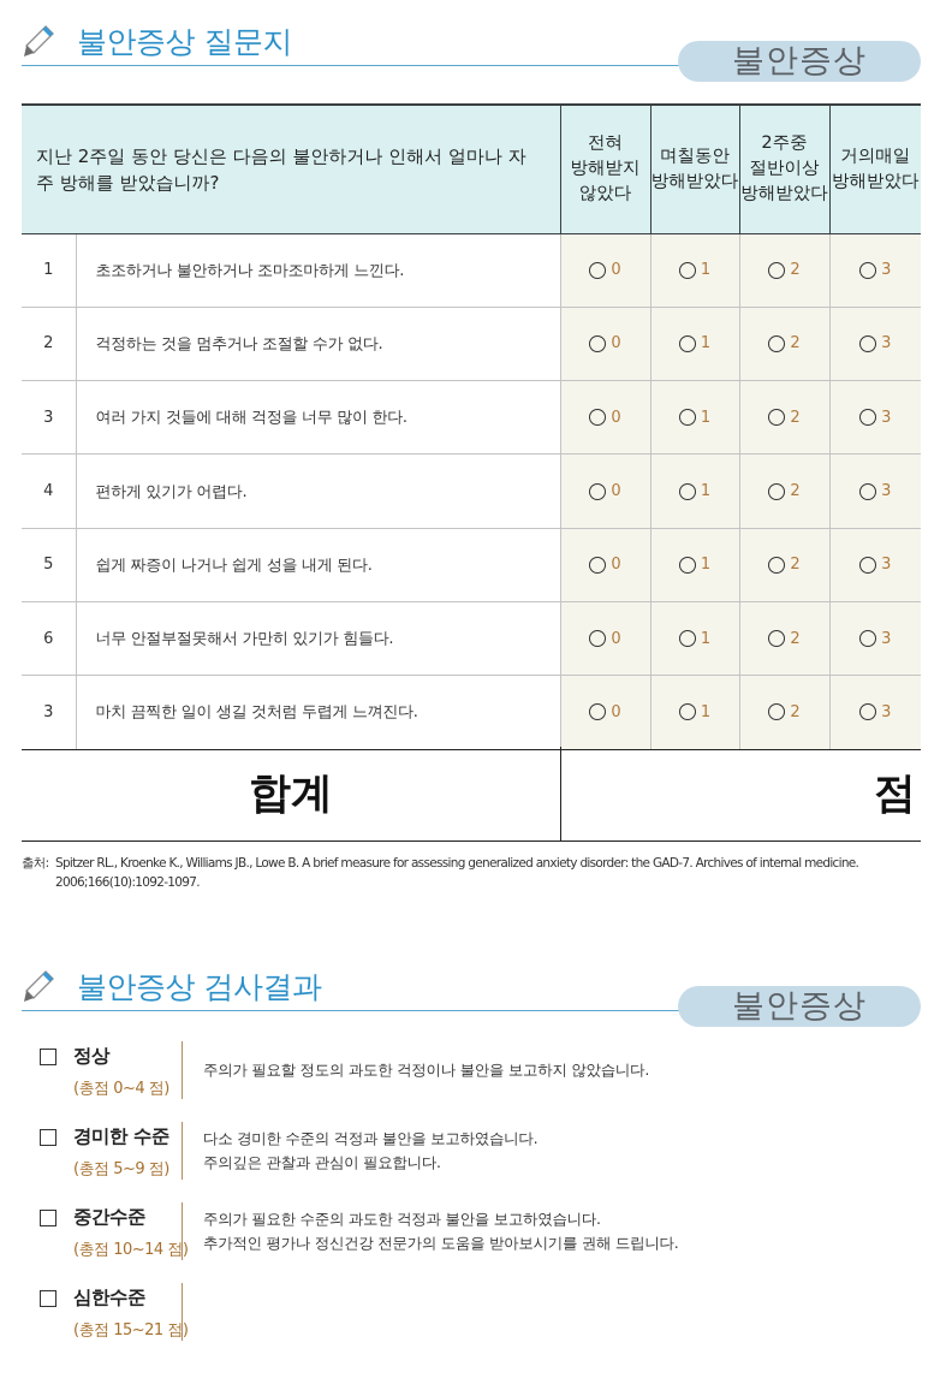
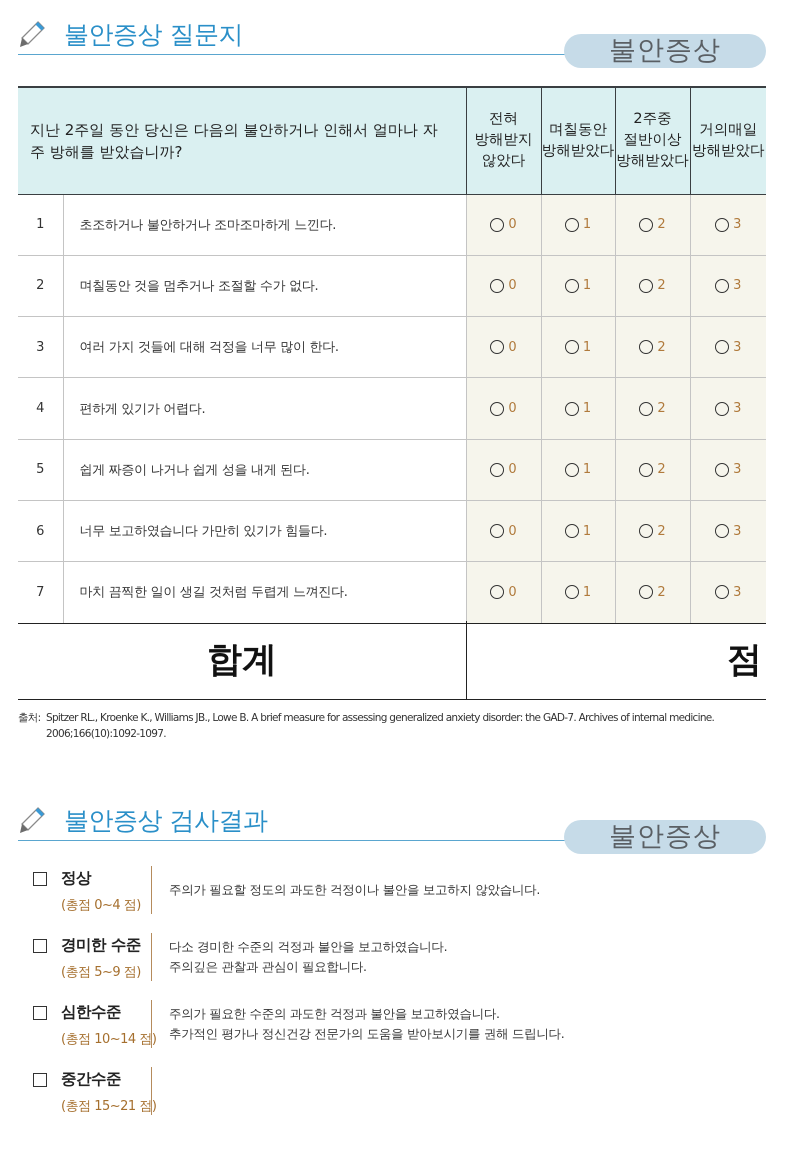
  불안증상 질문지
  불안증상
  지난 2주일 동안 당신은 다음의 불안하거나 인해서 얼마나 자주 방해를 받았습니까?	전혀 방해받지 않았다	며칠동안 방해받았다	2주중 절반이상 방해받았다	거의매일 방해받았다
  1	초조하거나 불안하거나 조마조마하게 느낀다.	0	1	2	3
- 2	걱정하는 것을 멈추거나 조절할 수가 없다.	0	1	2	3
+ 2	며칠동안 것을 멈추거나 조절할 수가 없다.	0	1	2	3
  3	여러 가지 것들에 대해 걱정을 너무 많이 한다.	0	1	2	3
  4	편하게 있기가 어렵다.	0	1	2	3
  5	쉽게 짜증이 나거나 쉽게 성을 내게 된다.	0	1	2	3
- 6	너무 안절부절못해서 가만히 있기가 힘들다.	0	1	2	3
+ 6	너무 보고하였습니다 가만히 있기가 힘들다.	0	1	2	3
- 3	마치 끔찍한 일이 생길 것처럼 두렵게 느껴진다.	0	1	2	3
+ 7	마치 끔찍한 일이 생길 것처럼 두렵게 느껴진다.	0	1	2	3
  합계
  점
  출처: Spitzer RL., Kroenke K., Williams JB., Lowe B. A brief measure for assessing generalized anxiety disorder: the GAD-7. Archives of internal medicine.
  2006;166(10):1092-1097.
  불안증상 검사결과
  불안증상
  정상
  (총점 0~4 점)
  주의가 필요할 정도의 과도한 걱정이나 불안을 보고하지 않았습니다.
  경미한 수준
  (총점 5~9 점)
  다소 경미한 수준의 걱정과 불안을 보고하였습니다.
  주의깊은 관찰과 관심이 필요합니다.
- 중간수준
+ 심한수준
  (총점 10~14 점)
  주의가 필요한 수준의 과도한 걱정과 불안을 보고하였습니다.
  추가적인 평가나 정신건강 전문가의 도움을 받아보시기를 권해 드립니다.
- 심한수준
+ 중간수준
  (총점 15~21 점)
